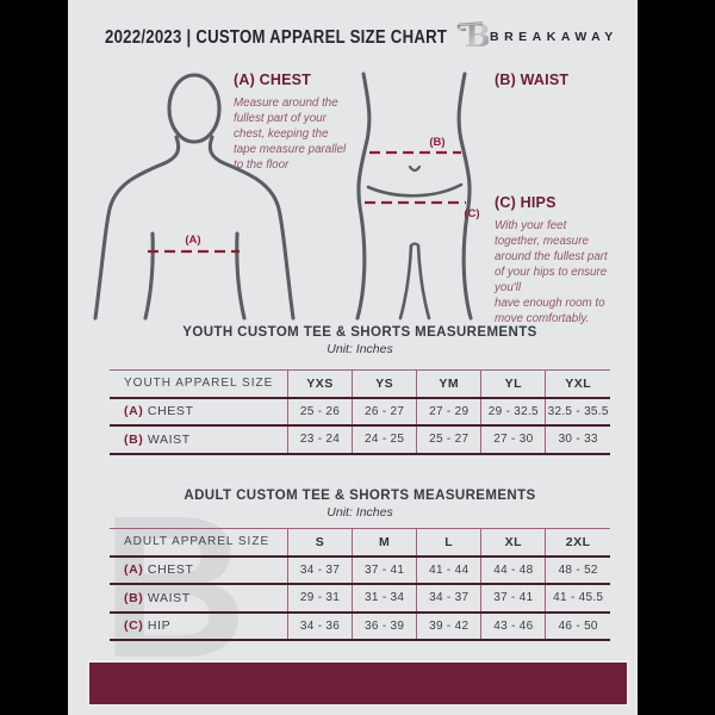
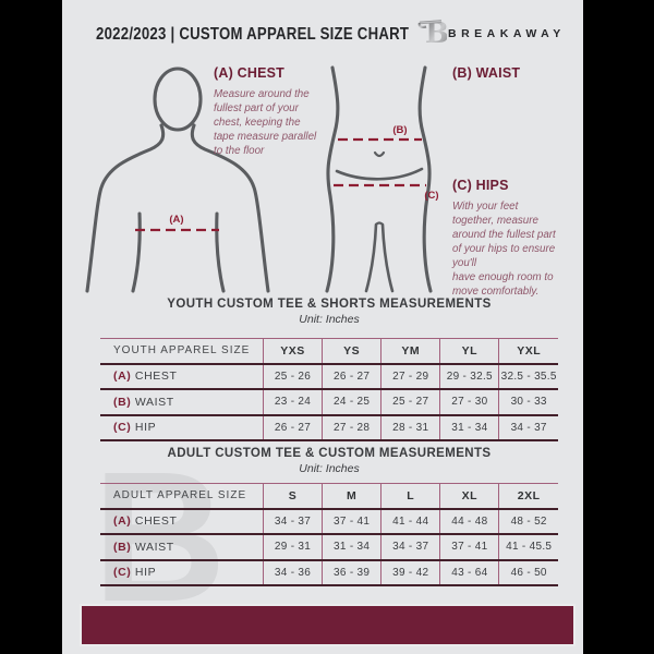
  2022/2023 | CUSTOM APPAREL SIZE CHART
  B
  BREAKAWAY
  (A)
  (B)
  (C)
  (A) CHEST
  Measure around the
  fullest part of your
  chest, keeping the
  tape measure parallel
  to the floor
  (B) WAIST
  (C) HIPS
  With your feet
  together, measure
  around the fullest part
  of your hips to ensure
  you'll
  have enough room to
  move comfortably.
  B
  YOUTH CUSTOM TEE & SHORTS MEASUREMENTS
  Unit: Inches
  YOUTH APPAREL SIZE	YXS	YS	YM	YL	YXL
  (A) CHEST	25 - 26	26 - 27	27 - 29	29 - 32.5	32.5 - 35.5
  (B) WAIST	23 - 24	24 - 25	25 - 27	27 - 30	30 - 33
+ (C) HIP	26 - 27	27 - 28	28 - 31	31 - 34	34 - 37
- ADULT CUSTOM TEE & SHORTS MEASUREMENTS
+ ADULT CUSTOM TEE & CUSTOM MEASUREMENTS
  Unit: Inches
  ADULT APPAREL SIZE	S	M	L	XL	2XL
  (A) CHEST	34 - 37	37 - 41	41 - 44	44 - 48	48 - 52
  (B) WAIST	29 - 31	31 - 34	34 - 37	37 - 41	41 - 45.5
- (C) HIP	34 - 36	36 - 39	39 - 42	43 - 46	46 - 50
+ (C) HIP	34 - 36	36 - 39	39 - 42	43 - 64	46 - 50
